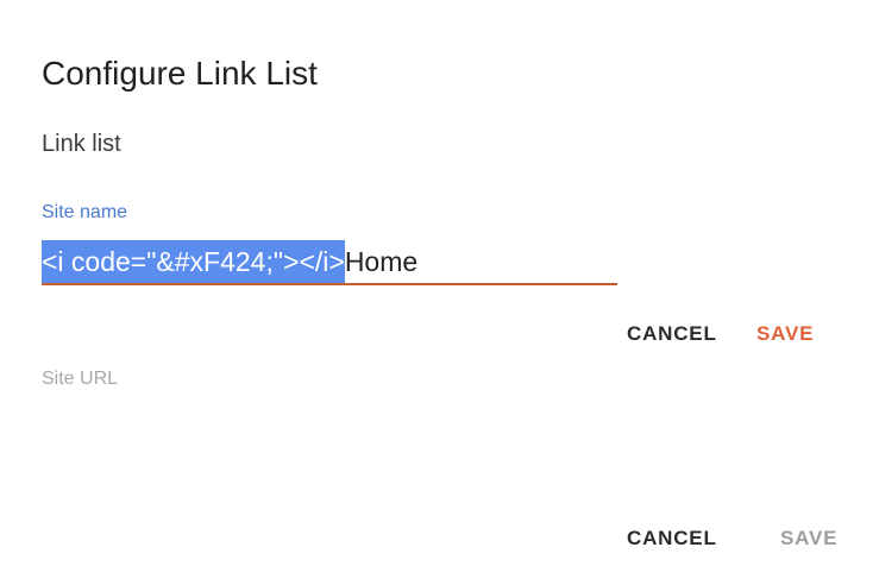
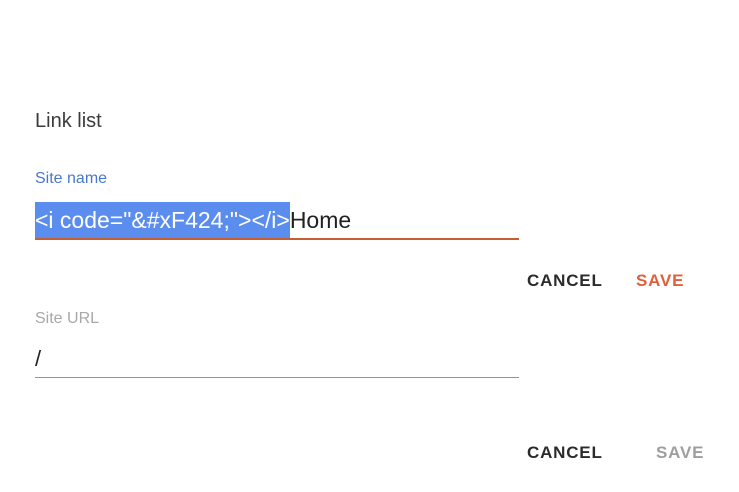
- Configure Link List
  Link list
  Site name
  <i code="&#xF424;"></i>Home
  CANCEL
  SAVE
  Site URL
+ /
  CANCEL
  SAVE
